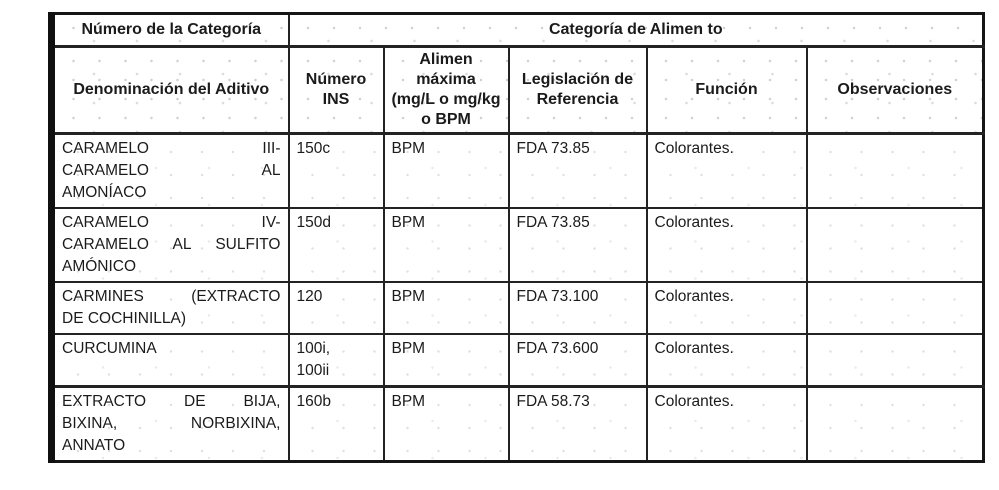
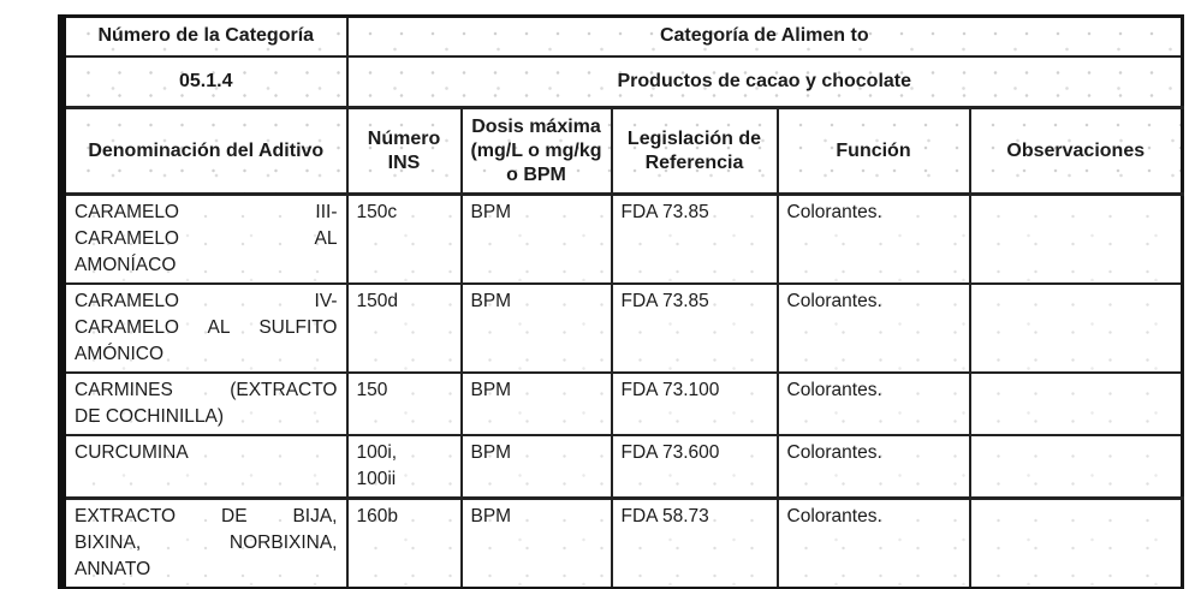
  Número de la Categoría	Categoría de Alimen to
+ 05.1.4	Productos de cacao y chocolate
- Denominación del Aditivo	Número INS	Alimen máxima (mg/L o mg/kg o BPM	Legislación de Referencia	Función	Observaciones
+ Denominación del Aditivo	Número INS	Dosis máxima (mg/L o mg/kg o BPM	Legislación de Referencia	Función	Observaciones
  CARAMELO III-CARAMELO ALAMONÍACO	150c	BPM	FDA 73.85	Colorantes.
  CARAMELO IV-CARAMELO AL SULFITOAMÓNICO	150d	BPM	FDA 73.85	Colorantes.
- CARMINES (EXTRACTODE COCHINILLA)	120	BPM	FDA 73.100	Colorantes.
+ CARMINES (EXTRACTODE COCHINILLA)	150	BPM	FDA 73.100	Colorantes.
  CURCUMINA	100i, 100ii	BPM	FDA 73.600	Colorantes.
  EXTRACTO DE BIJA,BIXINA, NORBIXINA,ANNATO	160b	BPM	FDA 58.73	Colorantes.
